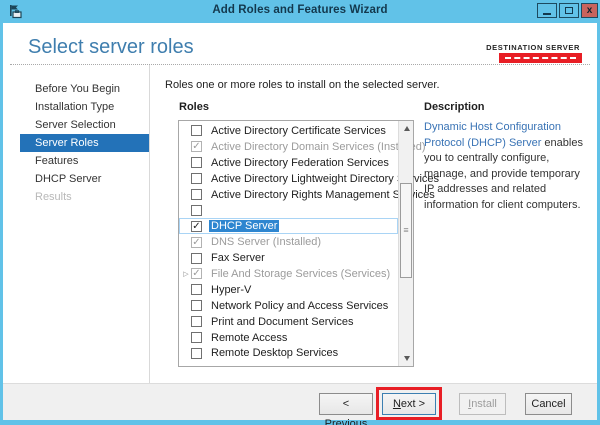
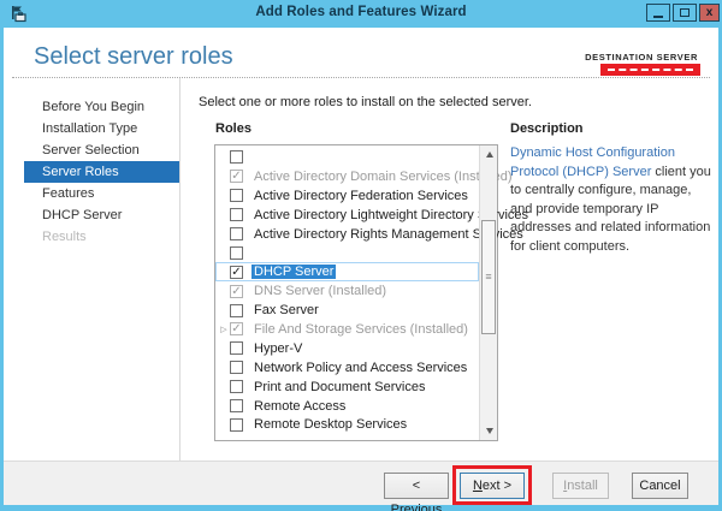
  Add Roles and Features Wizard
  x
  Select server roles
  DESTINATION SERVER
  Before You Begin
  Installation Type
  Server Selection
  Server Roles
  Features
  DHCP Server
  Results
- Roles one or more roles to install on the selected server.
+ Select one or more roles to install on the selected server.
  Roles
  Description
- Active Directory Certificate Services
  Active Directory Domain Services (Insd)
  Active Directory Federation Services
  Active Directory Lightweight Directoryvices
  Active Directory Rights Management Sices
  DHCP Server
  DNS Server (Installed)
  Fax Server
- File And Storage Services (Services)
+ File And Storage Services (Installed)
  Hyper-V
  Network Policy and Access Services
  Print and Document Services
  Remote Access
  Remote Desktop Services
  ≡
- Dynamic Host Configuration Protocol (DHCP) Server enables you to centrally configure, manage, and provide temporary IP addresses and related information for client computers.
+ Dynamic Host Configuration Protocol (DHCP) Server client you to centrally configure, manage, and provide temporary IP addresses and related information for client computers.
  < Previous
  Next >
  Install
  Cancel
